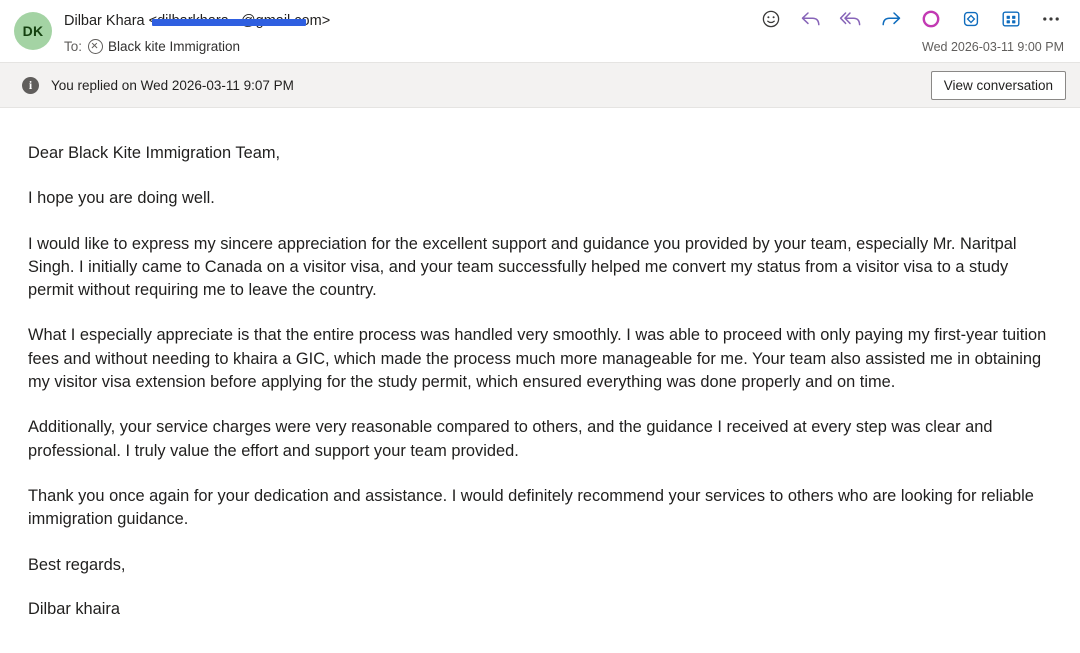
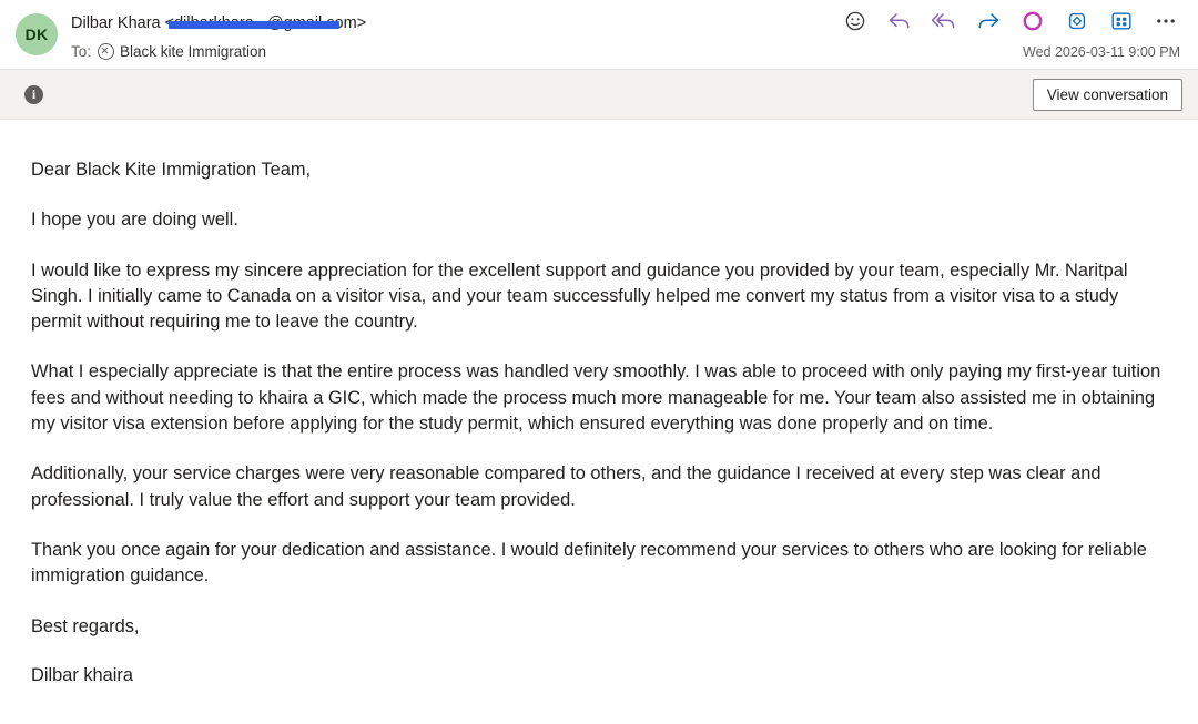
  DK
  To:
  Black kite Immigration
  Wed 2026-03-11 9:00 PM
  i
- You replied on Wed 2026-03-11 9:07 PM
  View conversation
  Dear Black Kite Immigration Team,
  I hope you are doing well.
  I would like to express my sincere appreciation for the excellent support and guidance you provided by your team, especially Mr. Naritpal Singh. I initially came to Canada on a visitor visa, and your team successfully helped me convert my status from a visitor visa to a study permit without requiring me to leave the country.
  What I especially appreciate is that the entire process was handled very smoothly. I was able to proceed with only paying my first-year tuition fees and without needing to khaira a GIC, which made the process much more manageable for me. Your team also assisted me in obtaining my visitor visa extension before applying for the study permit, which ensured everything was done properly and on time.
  Additionally, your service charges were very reasonable compared to others, and the guidance I received at every step was clear and professional. I truly value the effort and support your team provided.
  Thank you once again for your dedication and assistance. I would definitely recommend your services to others who are looking for reliable immigration guidance.
  Best regards,
  Dilbar khaira
